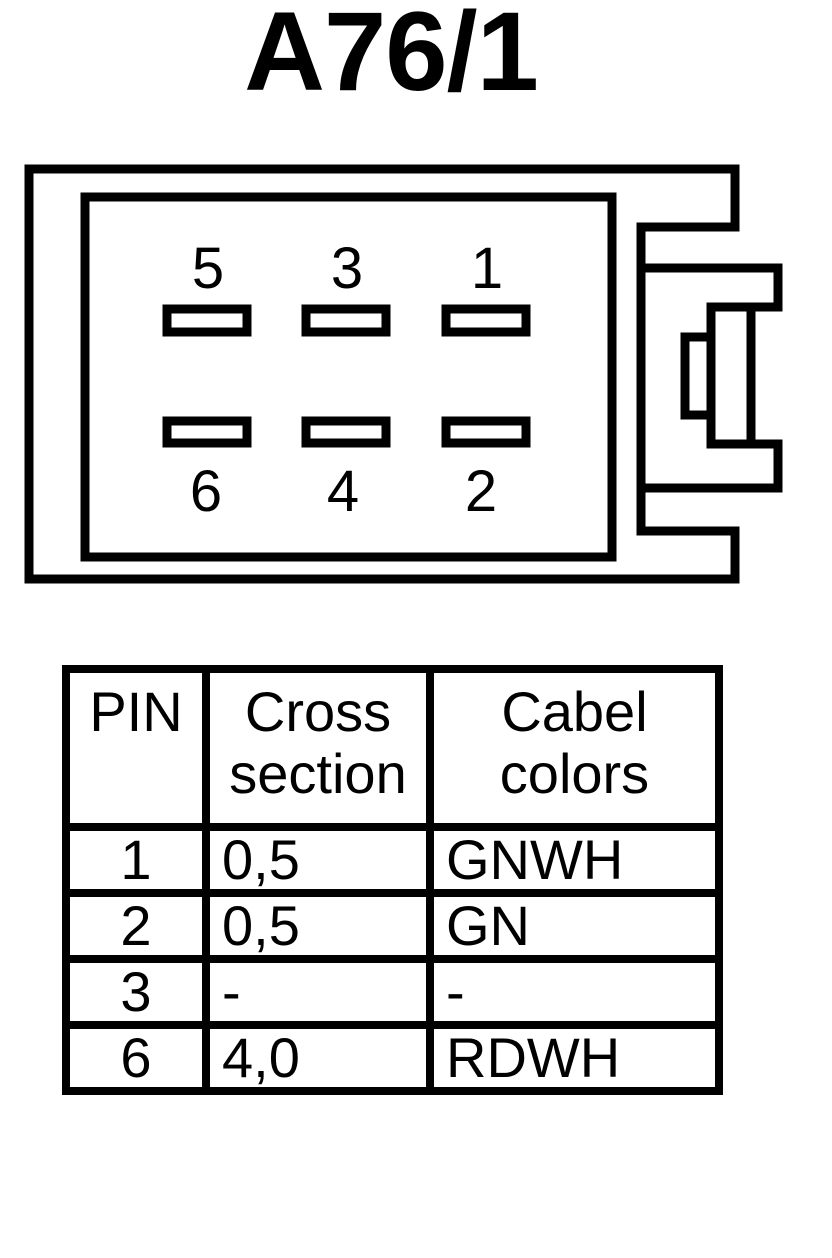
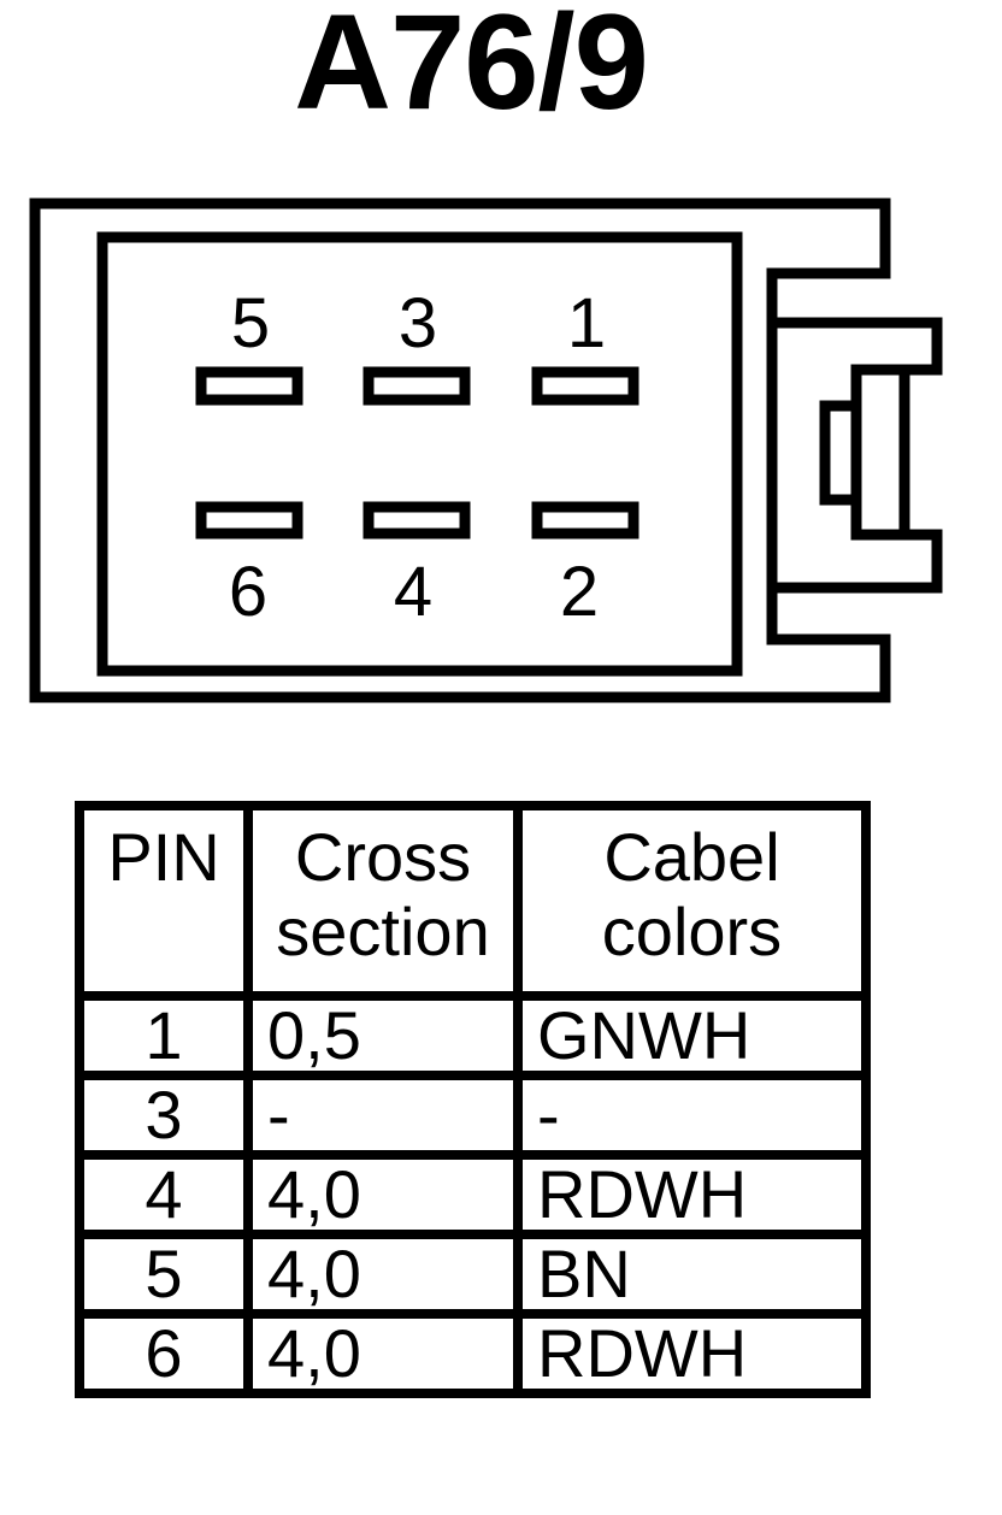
- A76/1
+ A76/9
  5
  3
  1
  6
  4
  2
  PIN	Cross section	Cabel colors
  1	0,5	GNWH
- 2	0,5	GN
  3	-	-
+ 4	4,0	RDWH
+ 5	4,0	BN
  6	4,0	RDWH
